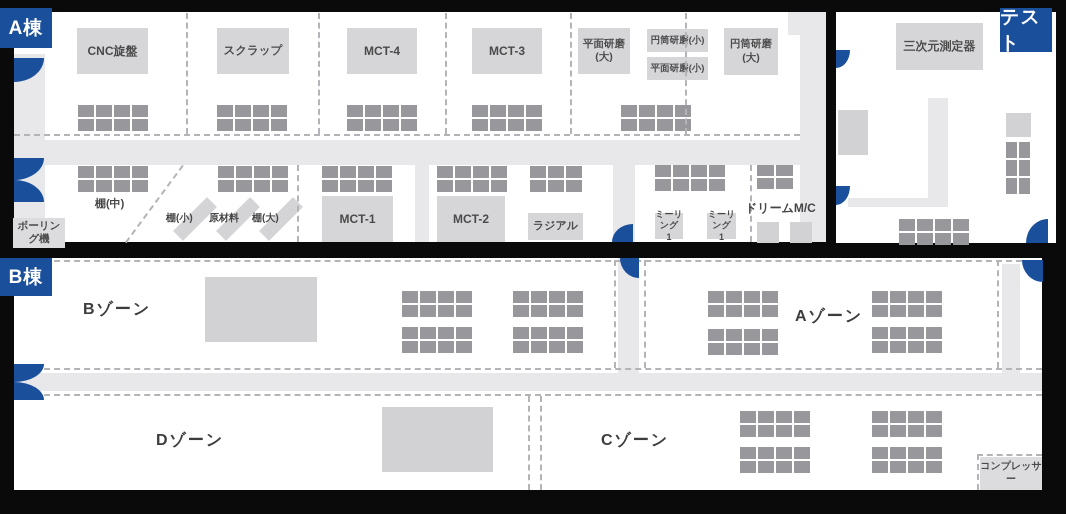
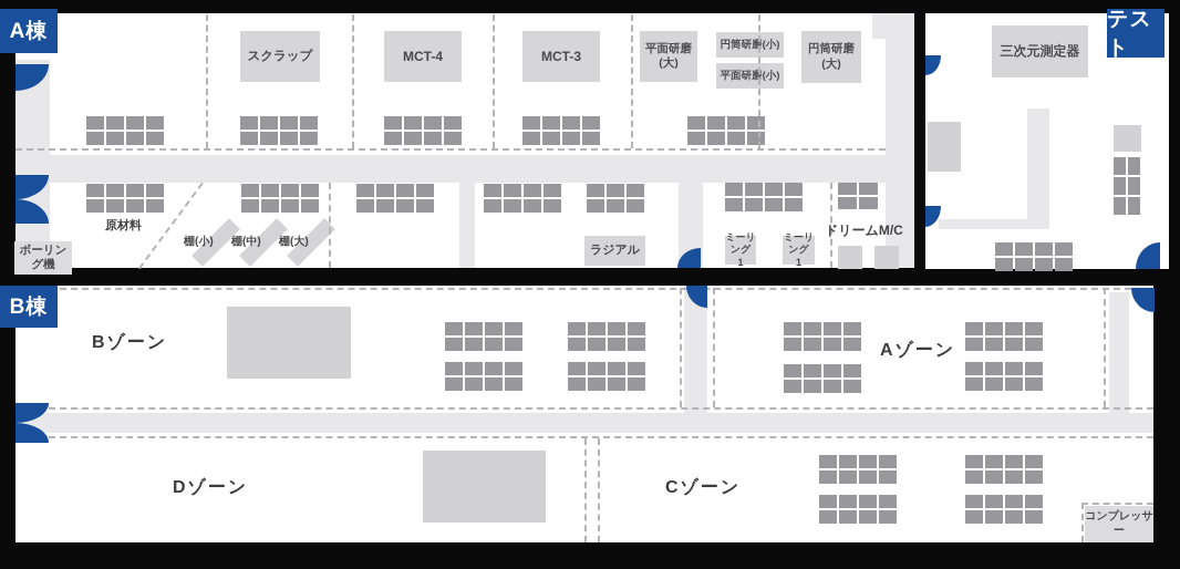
  A棟
  テスト
  B棟
- CNC旋盤
  スクラップ
  MCT-4
  MCT-3
  平面研磨
  (大)
  円筒研磨(小)
  平面研磨(小)
  円筒研磨
  (大)
- MCT-1
- MCT-2
  ラジアル
  ミーリング
  1
  ミーリング
  1
  三次元測定器
  ボーリング機
  コンプレッサー
- 棚(中)
+ 原材料
  棚(小)
- 原材料
+ 棚(中)
  棚(大)
  ドリームM/C
  Bゾーン
  Aゾーン
  Dゾーン
  Cゾーン
